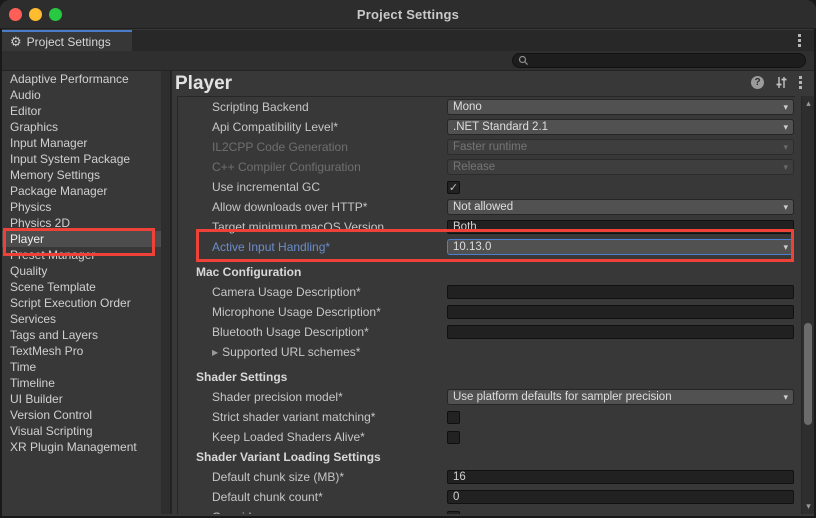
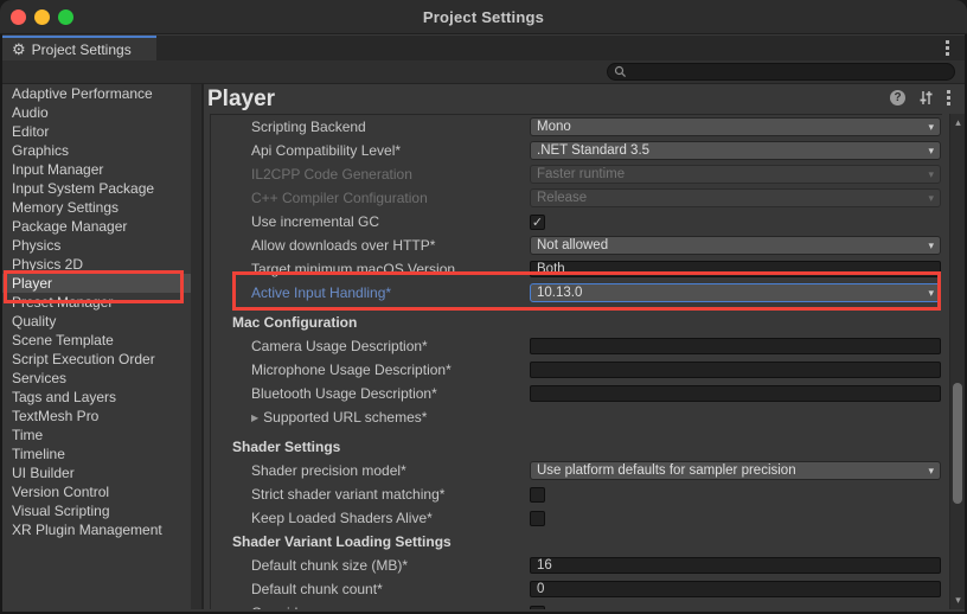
  Project Settings
  ⚙
  Project Settings
  Adaptive Performance
  Audio
  Editor
  Graphics
  Input Manager
  Input System Package
  Memory Settings
  Package Manager
  Physics
  Physics 2D
  Player
  Preset Manager
  Quality
  Scene Template
  Script Execution Order
  Services
  Tags and Layers
  TextMesh Pro
  Time
  Timeline
  UI Builder
  Version Control
  Visual Scripting
  XR Plugin Management
  Player
  ?
  Scripting Backend
  Mono
  ▾
  Api Compatibility Level*
- .NET Standard 2.1
+ .NET Standard 3.5
  ▾
  IL2CPP Code Generation
  Faster runtime
  ▾
  C++ Compiler Configuration
  Release
  ▾
  Use incremental GC
  ✓
  Allow downloads over HTTP*
  Not allowed
  ▾
  Target minimum macOS Version
  Both
  Active Input Handling*
  10.13.0
  ▾
  Mac Configuration
  Camera Usage Description*
  Microphone Usage Description*
  Bluetooth Usage Description*
  ▶ Supported URL schemes*
  Shader Settings
  Shader precision model*
  Use platform defaults for sampler precision
  ▾
  Strict shader variant matching*
  Keep Loaded Shaders Alive*
  Shader Variant Loading Settings
  Default chunk size (MB)*
  16
  Default chunk count*
  0
  ▴
  ▾
